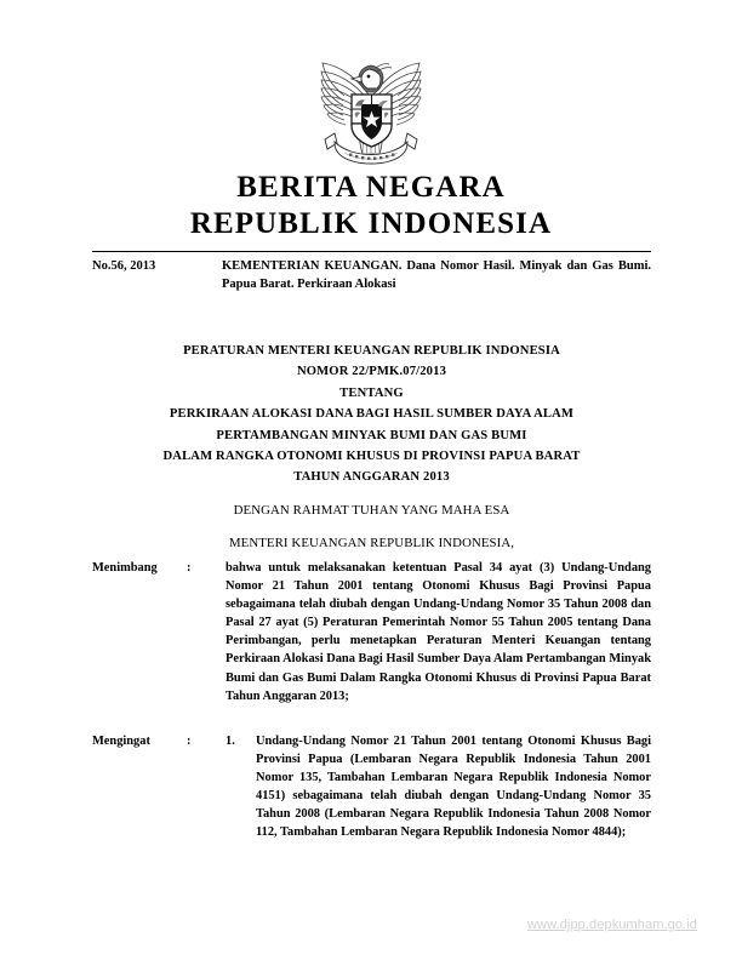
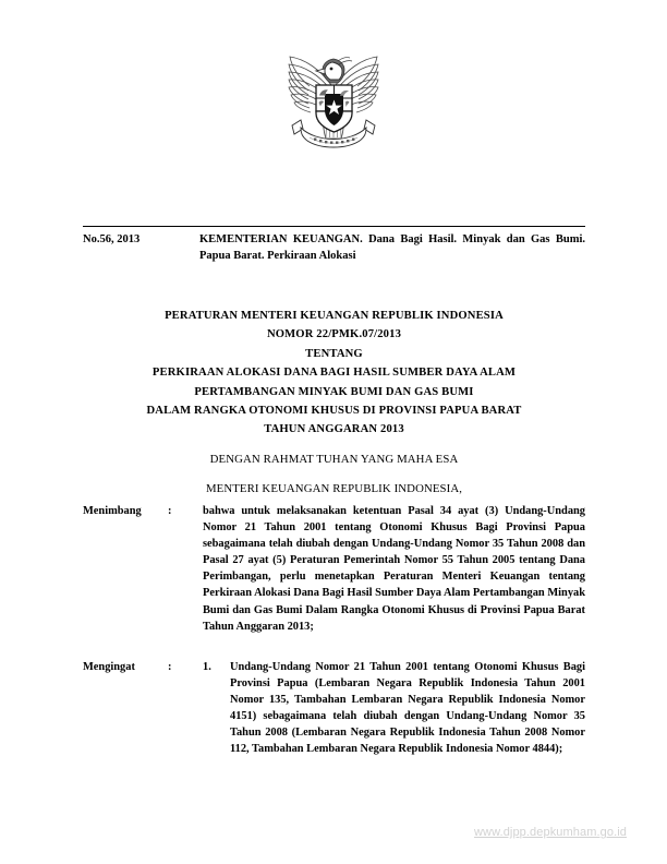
- BERITA NEGARA
- REPUBLIK INDONESIA
  No.56, 2013
- KEMENTERIAN KEUANGAN. Dana Nomor Hasil. Minyak dan Gas Bumi. Papua Barat. Perkiraan Alokasi
+ KEMENTERIAN KEUANGAN. Dana Bagi Hasil. Minyak dan Gas Bumi. Papua Barat. Perkiraan Alokasi
  PERATURAN MENTERI KEUANGAN REPUBLIK INDONESIA
  NOMOR 22/PMK.07/2013
  TENTANG
  PERKIRAAN ALOKASI DANA BAGI HASIL SUMBER DAYA ALAM
  PERTAMBANGAN MINYAK BUMI DAN GAS BUMI
  DALAM RANGKA OTONOMI KHUSUS DI PROVINSI PAPUA BARAT
  TAHUN ANGGARAN 2013
  DENGAN RAHMAT TUHAN YANG MAHA ESA
  MENTERI KEUANGAN REPUBLIK INDONESIA,
  Menimbang
  :
  bahwa untuk melaksanakan ketentuan Pasal 34 ayat (3) Undang-Undang Nomor 21 Tahun 2001 tentang Otonomi Khusus Bagi Provinsi Papua sebagaimana telah diubah dengan Undang-Undang Nomor 35 Tahun 2008 dan Pasal 27 ayat (5) Peraturan Pemerintah Nomor 55 Tahun 2005 tentang Dana Perimbangan, perlu menetapkan Peraturan Menteri Keuangan tentang Perkiraan Alokasi Dana Bagi Hasil Sumber Daya Alam Pertambangan Minyak Bumi dan Gas Bumi Dalam Rangka Otonomi Khusus di Provinsi Papua Barat Tahun Anggaran 2013;
  Mengingat
  :
  1.
  Undang-Undang Nomor 21 Tahun 2001 tentang Otonomi Khusus Bagi Provinsi Papua (Lembaran Negara Republik Indonesia Tahun 2001 Nomor 135, Tambahan Lembaran Negara Republik Indonesia Nomor 4151) sebagaimana telah diubah dengan Undang-Undang Nomor 35 Tahun 2008 (Lembaran Negara Republik Indonesia Tahun 2008 Nomor 112, Tambahan Lembaran Negara Republik Indonesia Nomor 4844);
  www.djpp.depkumham.go.id
